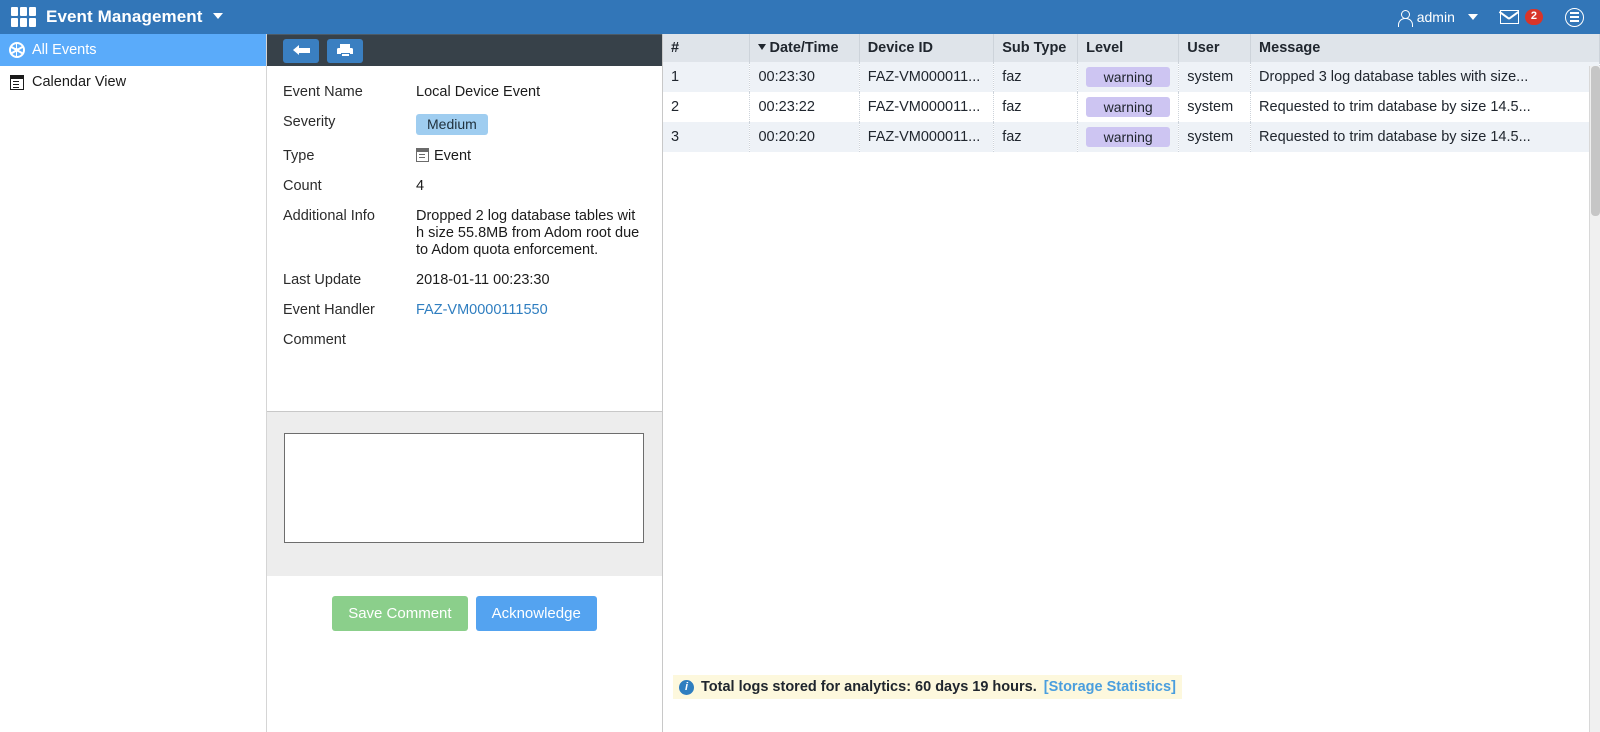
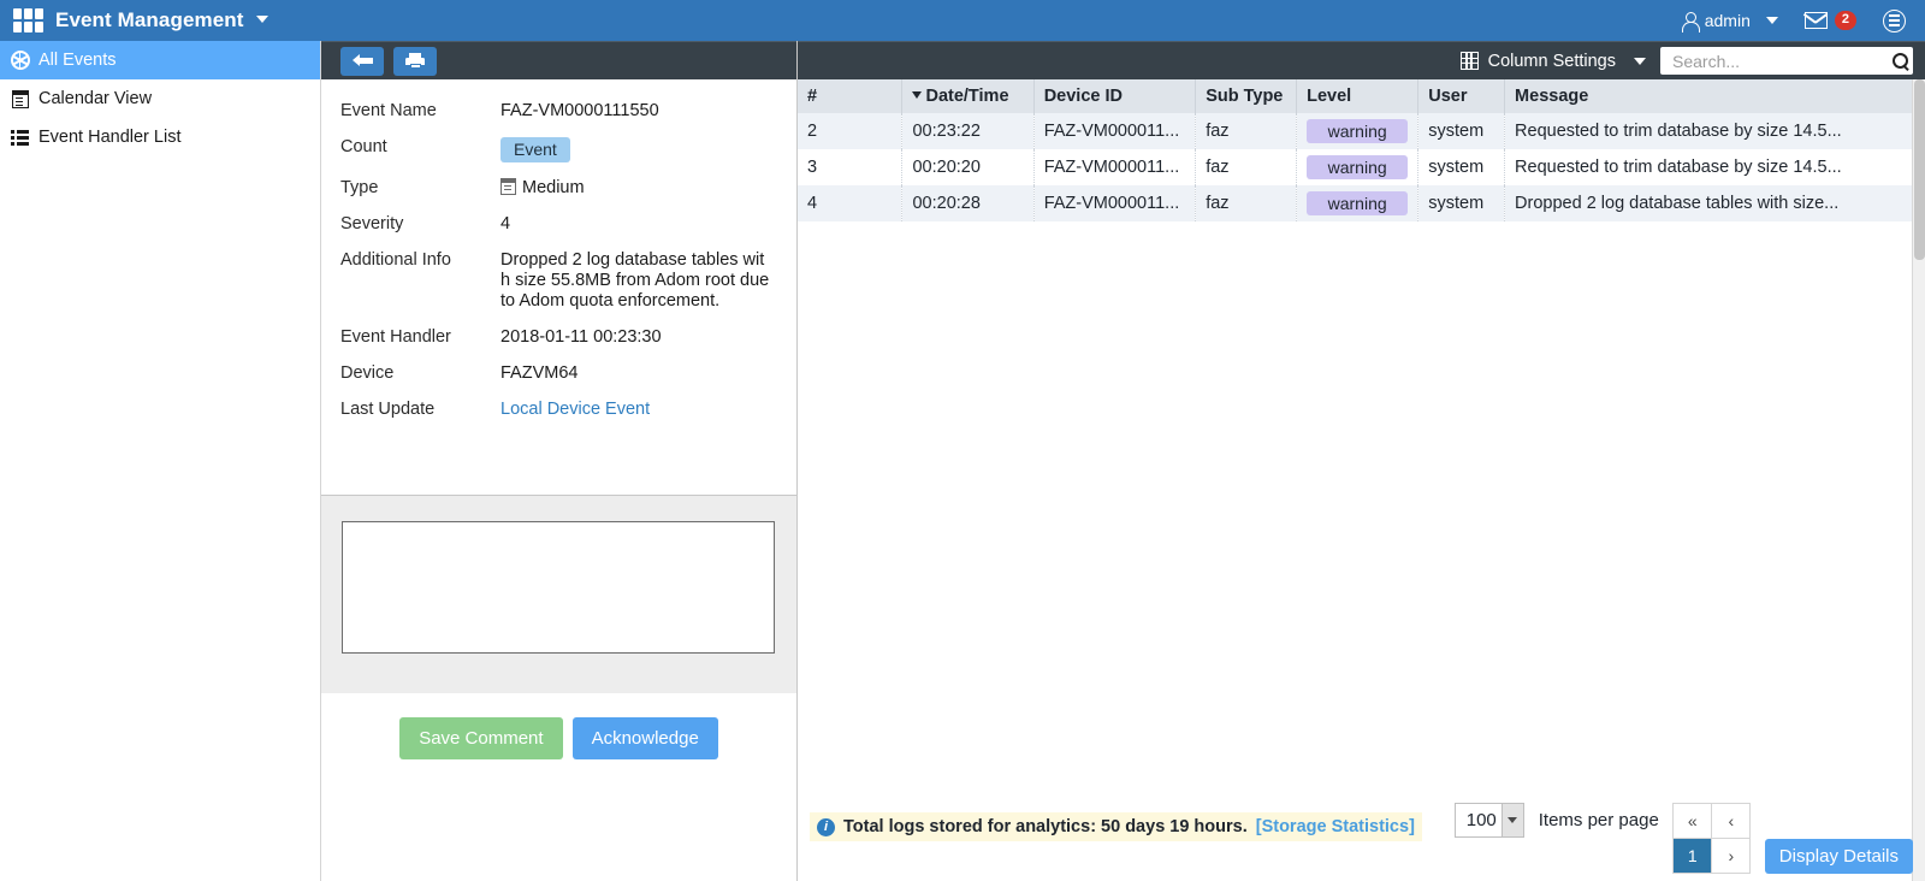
  Event Management
  admin
  2
  All Events
  Calendar View
+ Event Handler List
  Event Name
- Local Device Event
+ FAZ-VM0000111550
- Severity
+ Count
- Medium
+ Event
  Type
- Event
+ Medium
- Count
+ Severity
  4
  Additional Info
  Dropped 2 log database tables wit
  h size 55.8MB from Adom root due
  to Adom quota enforcement.
- Last Update
+ Event Handler
  2018-01-11 00:23:30
+ Device
+ FAZVM64
- Event Handler
+ Last Update
- FAZ-VM0000111550
+ Local Device Event
- Comment
  Save Comment
  Acknowledge
+ Column Settings
+ Search...
  #	Date/Time	Device ID	Sub Type	Level	User	Message
- 1	00:23:30	FAZ-VM000011...	faz	warning	system	Dropped 3 log database tables with size...
  2	00:23:22	FAZ-VM000011...	faz	warning	system	Requested to trim database by size 14.5...
  3	00:20:20	FAZ-VM000011...	faz	warning	system	Requested to trim database by size 14.5...
+ 4	00:20:28	FAZ-VM000011...	faz	warning	system	Dropped 2 log database tables with size...
  i
- Total logs stored for analytics: 60 days 19 hours.
+ Total logs stored for analytics: 50 days 19 hours.
  [Storage Statistics]
+ 100
+ Items per page
+ «
+ ‹
+ 1
+ ›
+ Display Details
